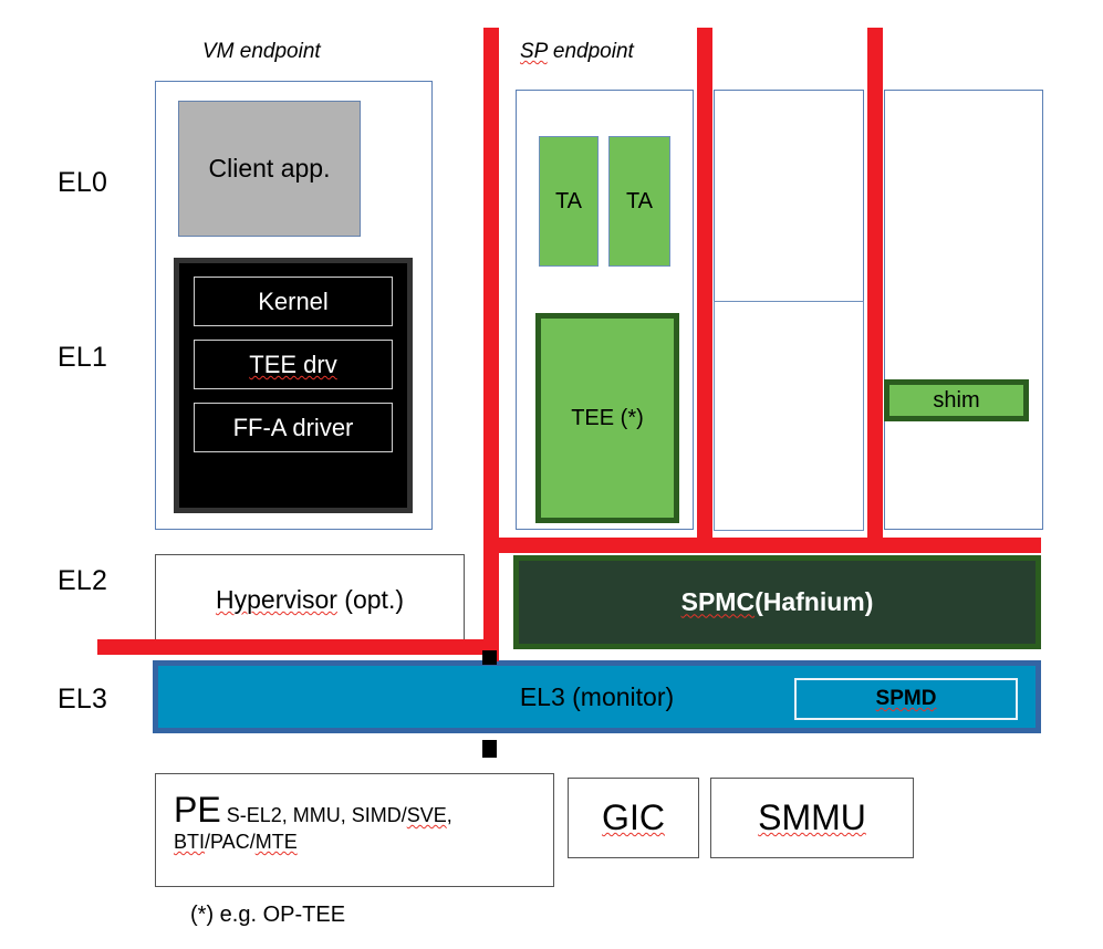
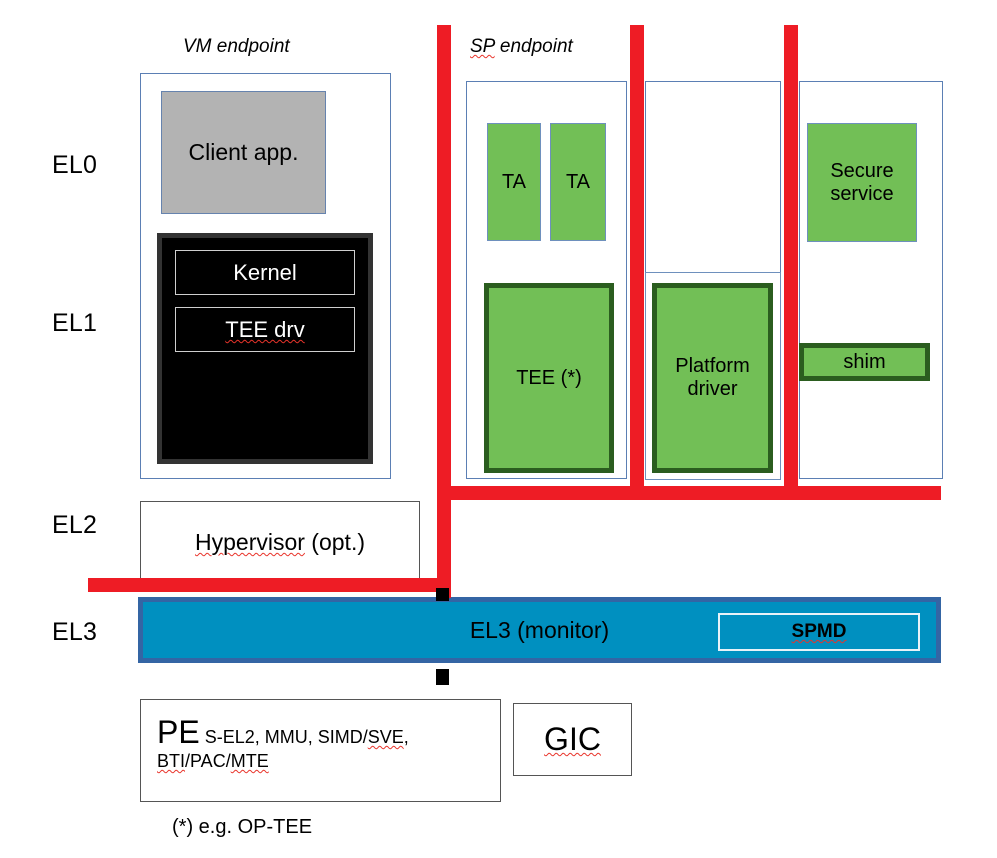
  EL0
  EL1
  EL2
  EL3
  VM endpoint
  SP endpoint
  Client app.
  Kernel
  TEE drv
- FF-A driver
  TA
  TA
  TEE (*)
+ Platform driver
+ Secure service
  shim
  Hypervisor
  (opt.)
- SPMC
- (Hafnium)
  EL3 (monitor)
  SPMD
  PE S-EL2, MMU, SIMD/SVE,
  BTI/PAC/MTE
  GIC
- SMMU
  (*) e.g. OP-TEE
